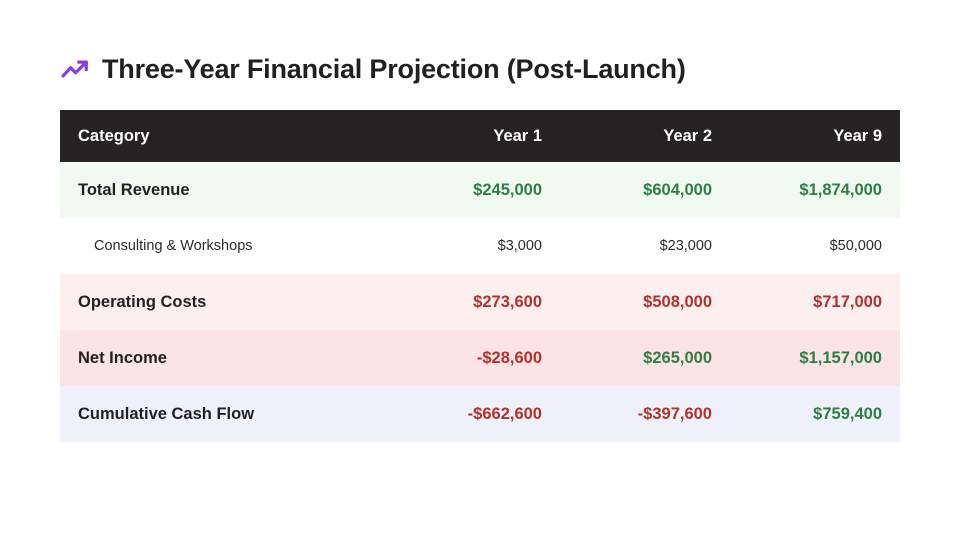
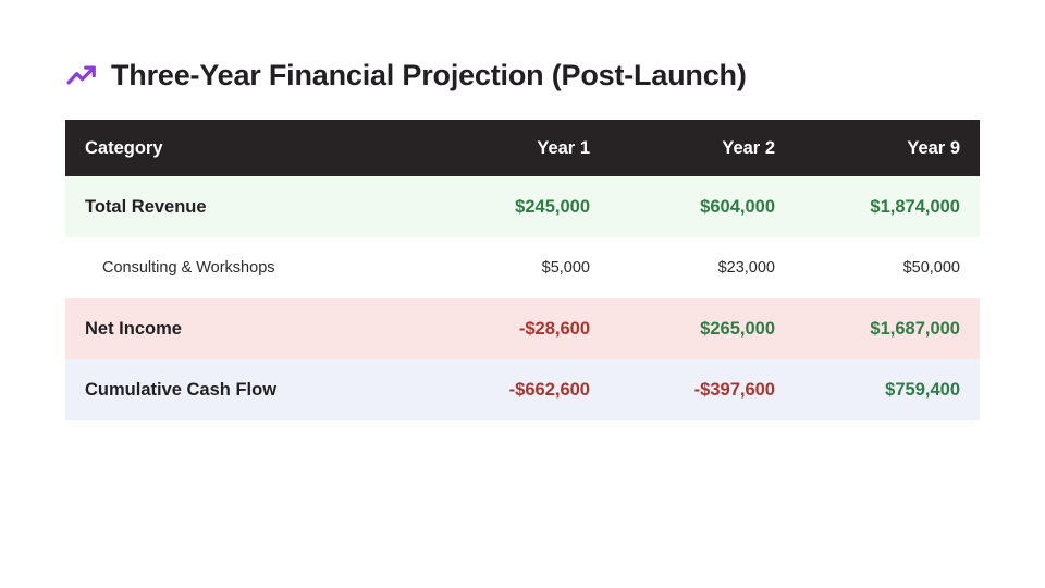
  Three-Year Financial Projection (Post-Launch)
  Category	Year 1	Year 2	Year 9
  Total Revenue	$245,000	$604,000	$1,874,000
- Consulting & Workshops	$3,000	$23,000	$50,000
+ Consulting & Workshops	$5,000	$23,000	$50,000
- Operating Costs	$273,600	$508,000	$717,000
- Net Income	-$28,600	$265,000	$1,157,000
+ Net Income	-$28,600	$265,000	$1,687,000
  Cumulative Cash Flow	-$662,600	-$397,600	$759,400
